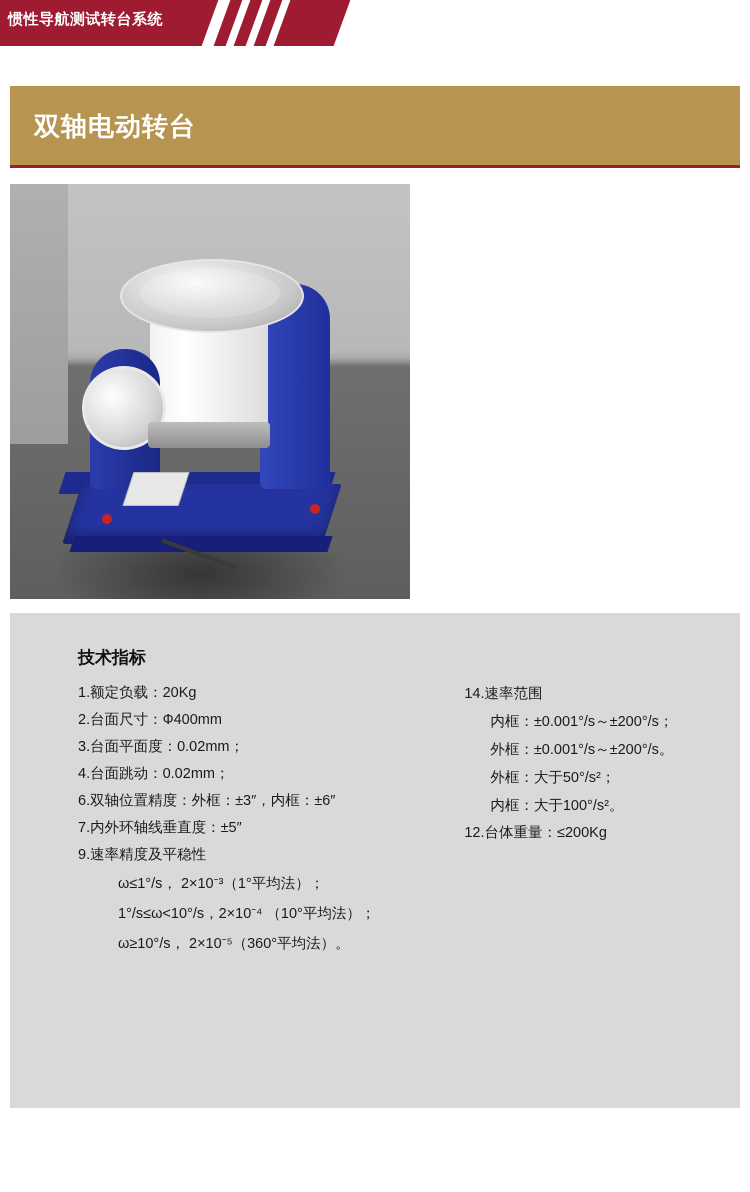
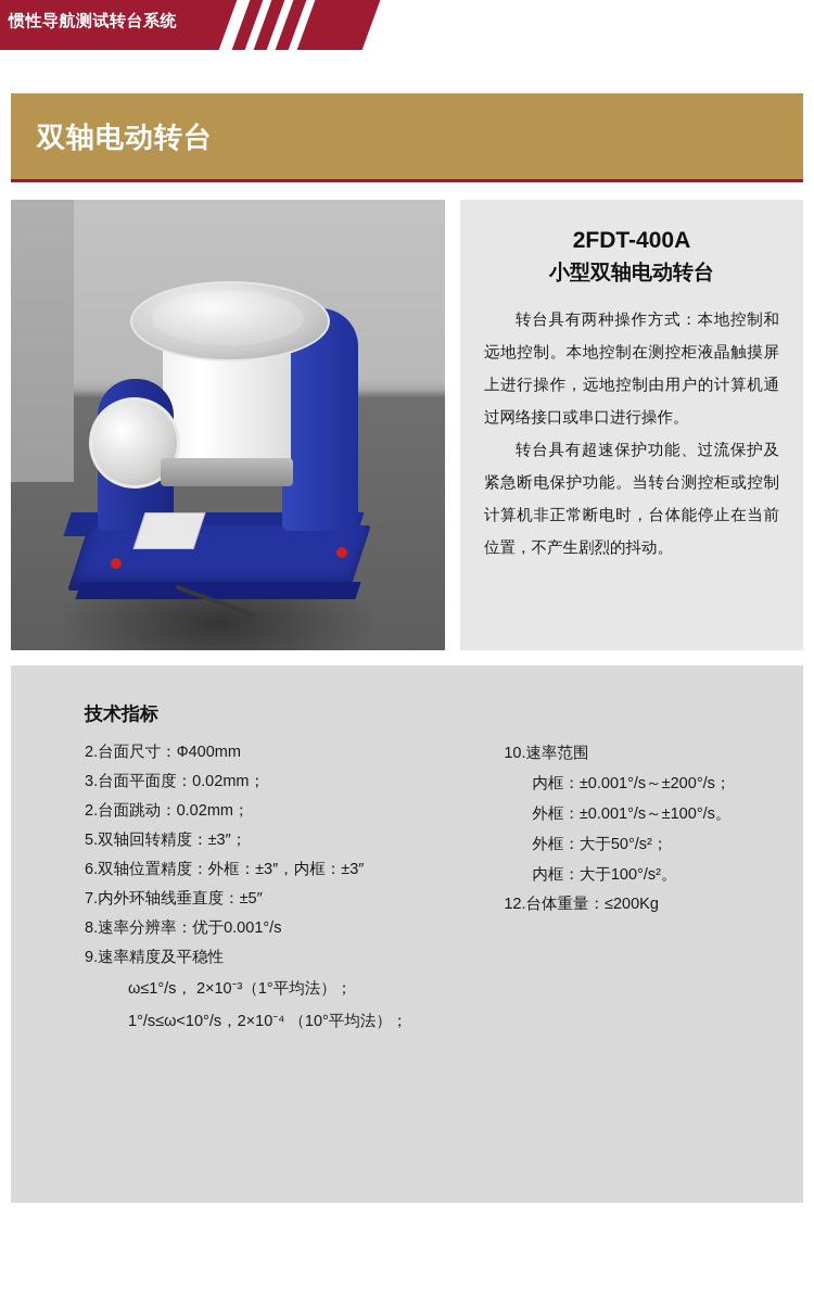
  惯性导航测试转台系统
  双轴电动转台
+ 2FDT-400A
+ 小型双轴电动转台
+ 转台具有两种操作方式：本地控制和远地控制。本地控制在测控柜液晶触摸屏上进行操作，远地控制由用户的计算机通过网络接口或串口进行操作。
+ 转台具有超速保护功能、过流保护及紧急断电保护功能。当转台测控柜或控制计算机非正常断电时，台体能停止在当前位置，不产生剧烈的抖动。
  技术指标
- 1.额定负载：20Kg
  2.台面尺寸：Ф400mm
  3.台面平面度：0.02mm；
- 4.台面跳动：0.02mm；
+ 2.台面跳动：0.02mm；
+ 5.双轴回转精度：±3″；
- 6.双轴位置精度：外框：±3″，内框：±6″
+ 6.双轴位置精度：外框：±3″，内框：±3″
  7.内外环轴线垂直度：±5″
+ 8.速率分辨率：优于0.001°/s
  9.速率精度及平稳性
  ω≤1°/s， 2×10⁻³（1°平均法）；
  1°/s≤ω<10°/s，2×10⁻⁴ （10°平均法）；
- ω≥10°/s， 2×10⁻⁵（360°平均法）。
- 14.速率范围
+ 10.速率范围
  内框：±0.001°/s～±200°/s；
- 外框：±0.001°/s～±200°/s。
+ 外框：±0.001°/s～±100°/s。
  外框：大于50°/s²；
  内框：大于100°/s²。
  12.台体重量：≤200Kg
